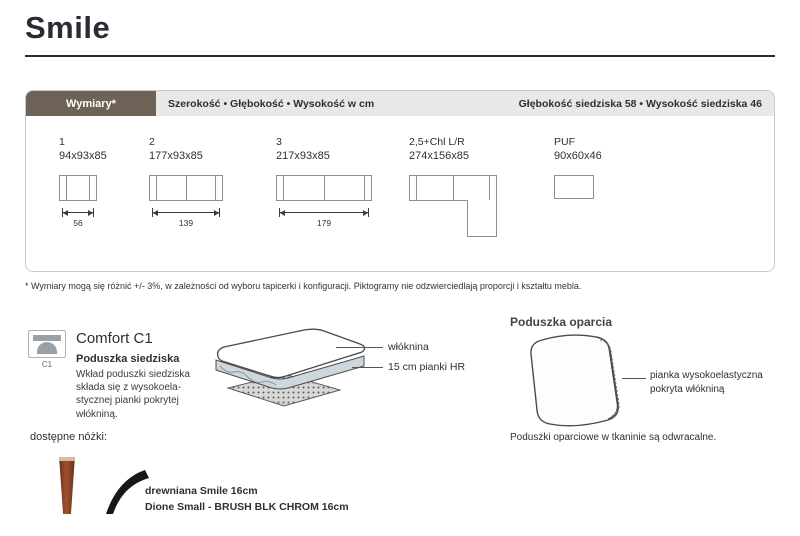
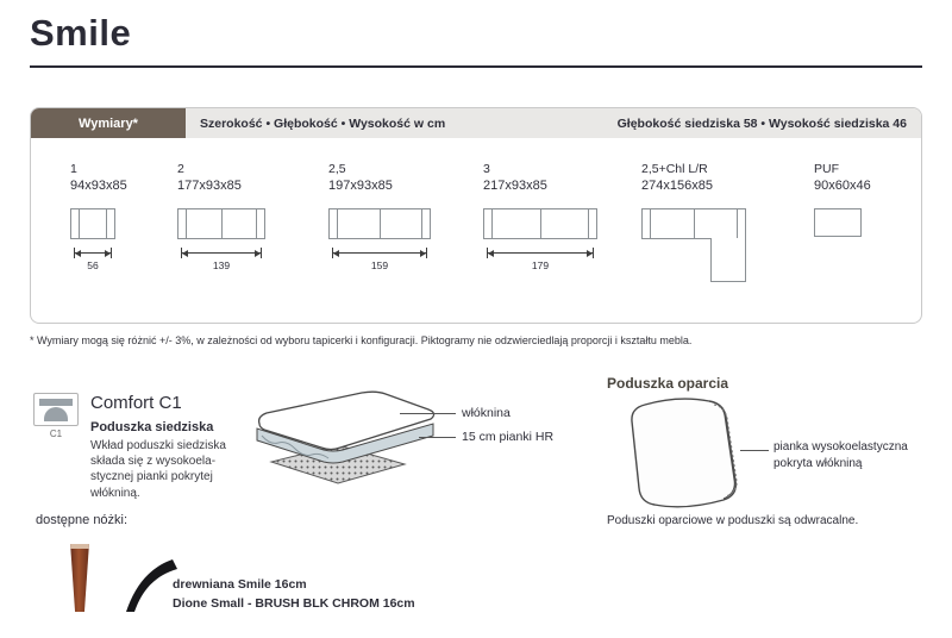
  Smile
  Wymiary*
  Szerokość • Głębokość • Wysokość w cm
  Głębokość siedziska 58 • Wysokość siedziska 46
  1
  94x93x85
  56
  2
  177x93x85
  139
+ 2,5
+ 197x93x85
+ 159
  3
  217x93x85
  179
  2,5+Chl L/R
  274x156x85
  PUF
  90x60x46
  * Wymiary mogą się różnić +/- 3%, w zależności od wyboru tapicerki i konfiguracji. Piktogramy nie odzwierciedlają proporcji i kształtu mebla.
  C1
  Comfort C1
  Poduszka siedziska
  Wkład poduszki siedziska składa się z wysokoela-stycznej pianki pokrytej włókniną.
  włóknina
  15 cm pianki HR
  Poduszka oparcia
  pianka wysokoelastyczna
  pokryta włókniną
- Poduszki oparciowe w tkaninie są odwracalne.
+ Poduszki oparciowe w poduszki są odwracalne.
  dostępne nóżki:
  drewniana Smile 16cm
  Dione Small - BRUSH BLK CHROM 16cm
